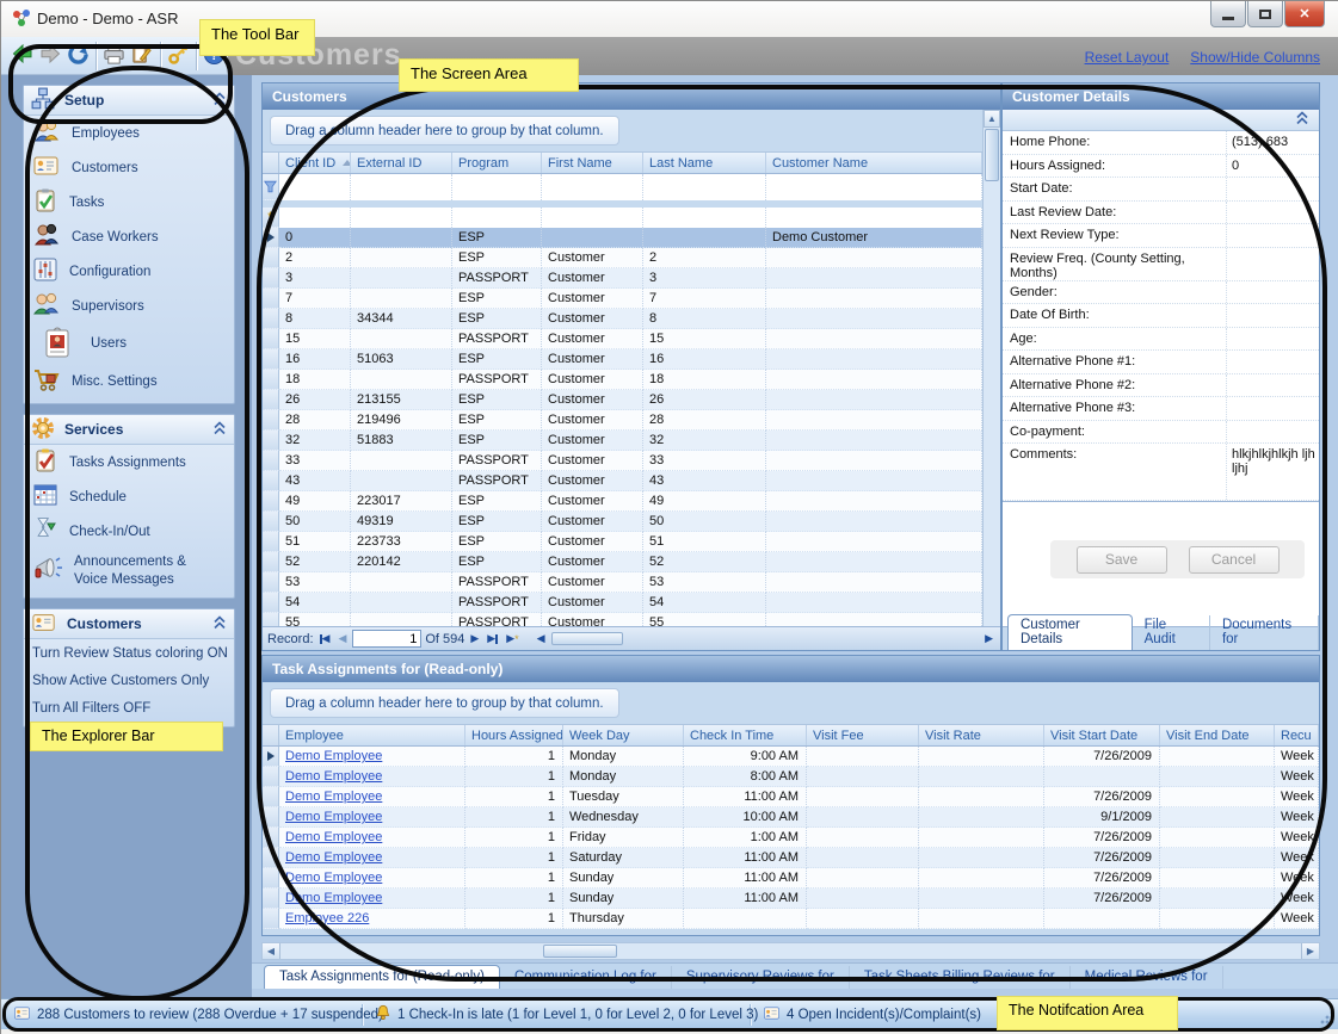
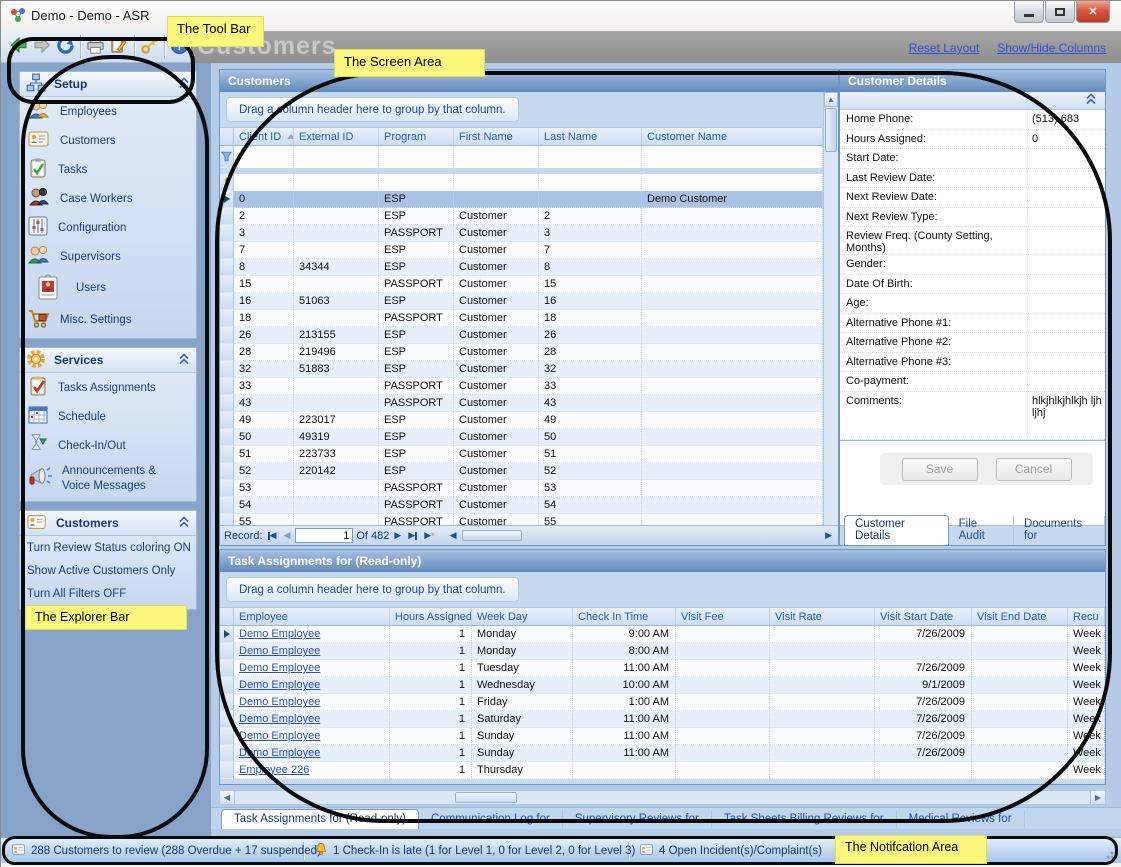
  Demo - Demo - ASR
  ✕
  Reset Layout
  Show/Hide Columns
  Setup
  Employees
  Customers
  Tasks
  Case Workers
  Configuration
  Supervisors
  Users
  Misc. Settings
  Services
  Tasks Assignments
  Schedule
  Check-In/Out
  Announcements & Voice Messages
  Customers
  Turn Review Status coloring ON
  Show Active Customers Only
  Turn All Filters OFF
  Customers
  Drag a column header here to group by that column.
  Client ID
  External ID
  Program
  First Name
  Last Name
  Customer Name
  *
  0
  ESP
  Demo Customer
  2
  ESP
  Customer
  2
  3
  PASSPORT
  Customer
  3
  7
  ESP
  Customer
  7
  8
  34344
  ESP
  Customer
  8
  15
  PASSPORT
  Customer
  15
  16
  51063
  ESP
  Customer
  16
  18
  PASSPORT
  Customer
  18
  26
  213155
  ESP
  Customer
  26
  28
  219496
  ESP
  Customer
  28
  32
  51883
  ESP
  Customer
  32
  33
  PASSPORT
  Customer
  33
  43
  PASSPORT
  Customer
  43
  49
  223017
  ESP
  Customer
  49
  50
  49319
  ESP
  Customer
  50
  51
  223733
  ESP
  Customer
  51
  52
  220142
  ESP
  Customer
  52
  53
  PASSPORT
  Customer
  53
  54
  PASSPORT
  Customer
  54
  55
  PASSPORT
  Customer
  55
  ▲
  Record:
  ◀
  ◀
  1
  Of
- 594
+ 482
  ▶
  ▶
  ▶
  *
  ◀
  ▶
  Customer Details
  Home Phone:
  (513) 683
  Hours Assigned:
  0
  Start Date:
  Last Review Date:
+ Next Review Date:
  Next Review Type:
  Review Freq. (County Setting, Months)
  Gender:
  Date Of Birth:
  Age:
  Alternative Phone #1:
  Alternative Phone #2:
  Alternative Phone #3:
  Co-payment:
  Comments:
  hlkjhlkjhlkjh ljhljhj
  Save
  Cancel
  Customer Details
  File Audit
  Documents for
  Task Assignments for (Read-only)
  Drag a column header here to group by that column.
  Employee
  Hours Assigned
  Week Day
  Check In Time
  Visit Fee
  Visit Rate
  Visit Start Date
  Visit End Date
  Recu
  Demo Employee
  1
  Monday
  9:00 AM
  7/26/2009
  Week
  Demo Employee
  1
  Monday
  8:00 AM
  Week
  Demo Employee
  1
  Tuesday
  11:00 AM
  7/26/2009
  Week
  Demo Employee
  1
  Wednesday
  10:00 AM
  9/1/2009
  Week
  Demo Employee
  1
  Friday
  1:00 AM
  7/26/2009
  Week
  Demo Employee
  1
  Saturday
  11:00 AM
  7/26/2009
  Week
  Demo Employee
  1
  Sunday
  11:00 AM
  7/26/2009
  Week
  Demo Employee
  1
  Sunday
  11:00 AM
  7/26/2009
  Week
  Employee 226
  1
  Thursday
  Week
  ◀
  ▶
  Task Assignments for (Read-only)
  Communication Log for
  Supervisory Reviews for
  Task Sheets Billing Reviews for
  Medical Reviews for
  288 Customers to review (288 Overdue + 17 suspended
  1 Check-In is late (1 for Level 1, 0 for Level 2, 0 for Level 3)
  4 Open Incident(s)/Complaint(s)
  The Tool Bar
  The Screen Area
  The Explorer Bar
  The Notifcation Area
